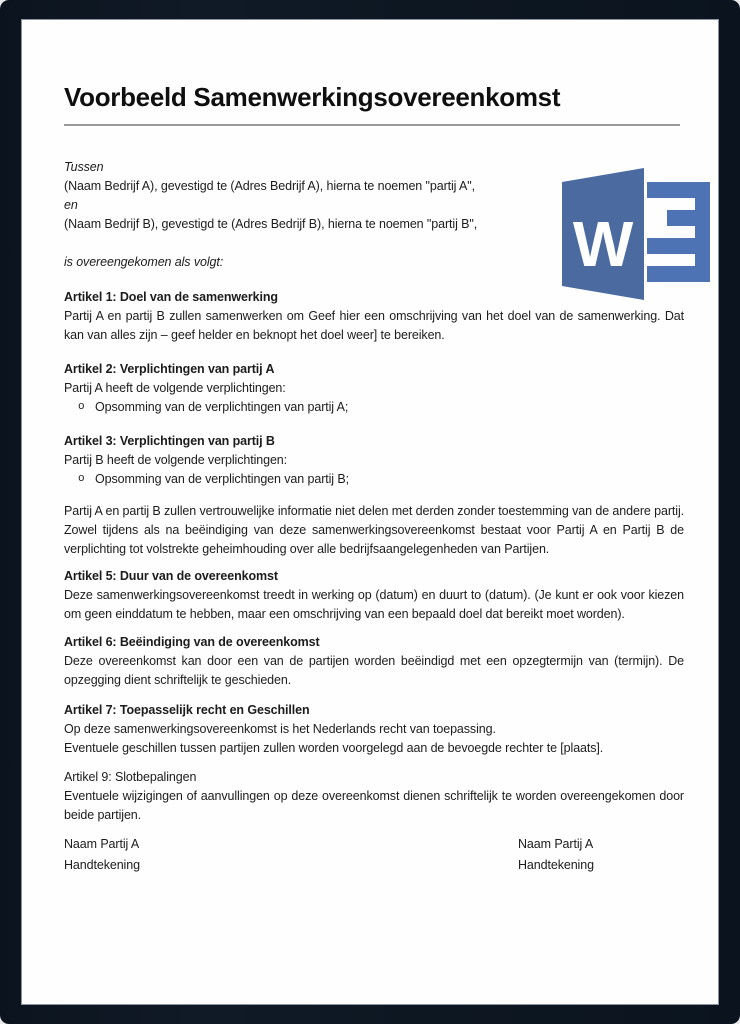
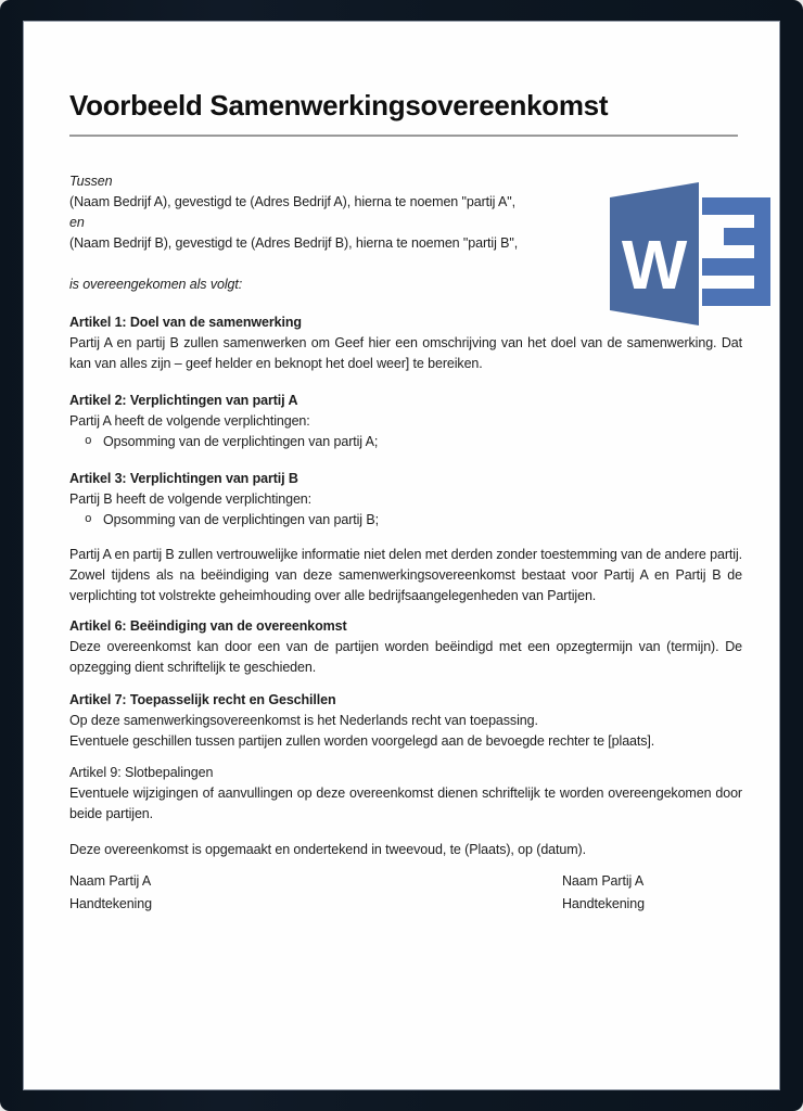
  Voorbeeld Samenwerkingsovereenkomst
  Tussen
  (Naam Bedrijf A), gevestigd te (Adres Bedrijf A), hierna te noemen "partij A",
  en
  (Naam Bedrijf B), gevestigd te (Adres Bedrijf B), hierna te noemen "partij B",
  is overeengekomen als volgt:
  Artikel 1: Doel van de samenwerking
  Partij A en partij B zullen samenwerken om Geef hier een omschrijving van het doel van de samenwerking. Dat kan van alles zijn – geef helder en beknopt het doel weer] te bereiken.
  Artikel 2: Verplichtingen van partij A
  Partij A heeft de volgende verplichtingen:
  o
  Opsomming van de verplichtingen van partij A;
  Artikel 3: Verplichtingen van partij B
  Partij B heeft de volgende verplichtingen:
  o
  Opsomming van de verplichtingen van partij B;
  Partij A en partij B zullen vertrouwelijke informatie niet delen met derden zonder toestemming van de andere partij. Zowel tijdens als na beëindiging van deze samenwerkingsovereenkomst bestaat voor Partij A en Partij B de verplichting tot volstrekte geheimhouding over alle bedrijfsaangelegenheden van Partijen.
- Artikel 5: Duur van de overeenkomst
- Deze samenwerkingsovereenkomst treedt in werking op (datum) en duurt to (datum). (Je kunt er ook voor kiezen om geen einddatum te hebben, maar een omschrijving van een bepaald doel dat bereikt moet worden).
  Artikel 6: Beëindiging van de overeenkomst
  Deze overeenkomst kan door een van de partijen worden beëindigd met een opzegtermijn van (termijn). De opzegging dient schriftelijk te geschieden.
  Artikel 7: Toepasselijk recht en Geschillen
  Op deze samenwerkingsovereenkomst is het Nederlands recht van toepassing.
  Eventuele geschillen tussen partijen zullen worden voorgelegd aan de bevoegde rechter te [plaats].
  Artikel 9: Slotbepalingen
  Eventuele wijzigingen of aanvullingen op deze overeenkomst dienen schriftelijk te worden overeengekomen door beide partijen.
+ Deze overeenkomst is opgemaakt en ondertekend in tweevoud, te (Plaats), op (datum).
  Naam Partij A
  Handtekening
  Naam Partij A
  Handtekening
  W
